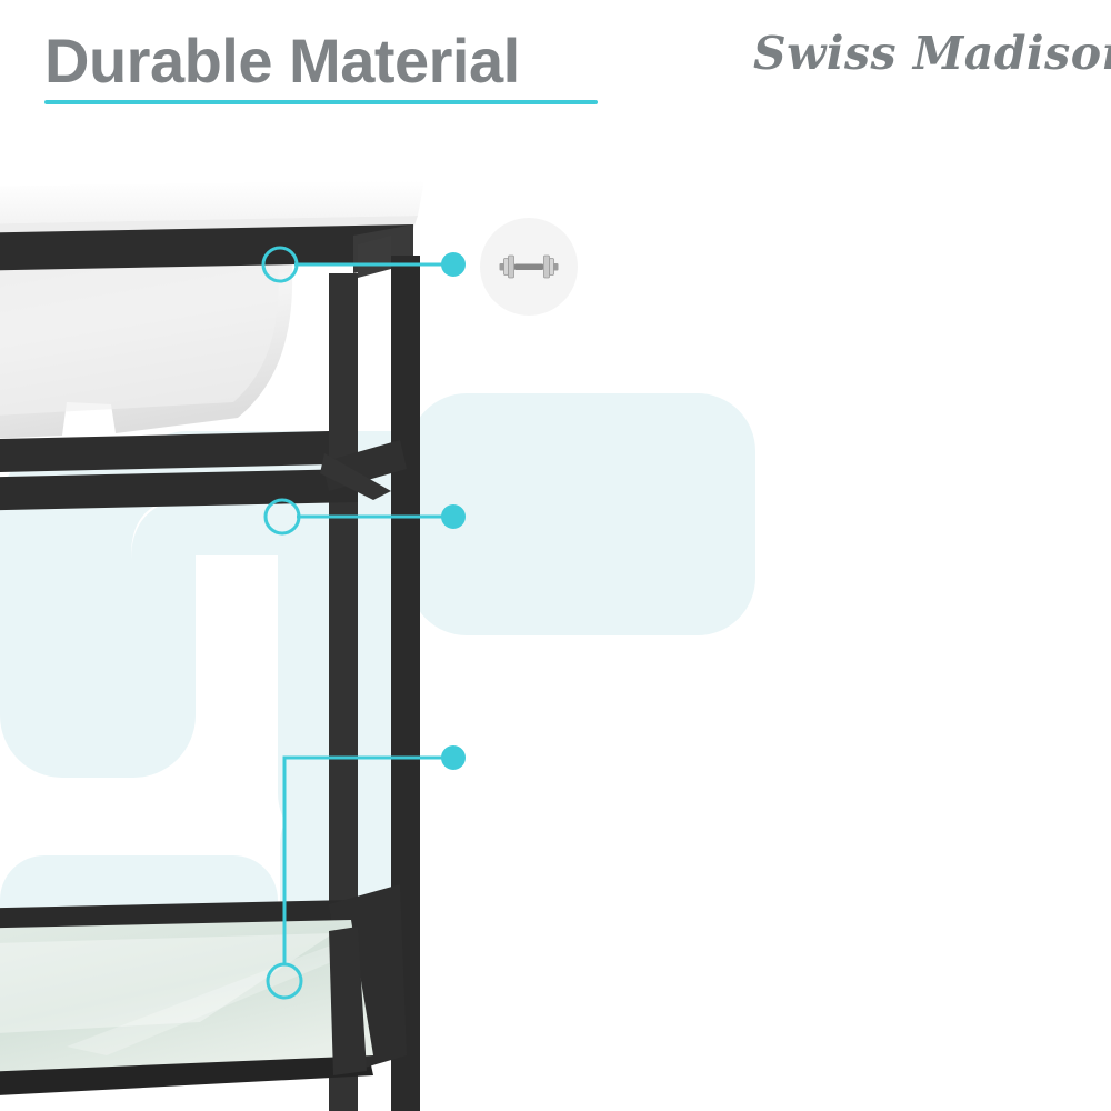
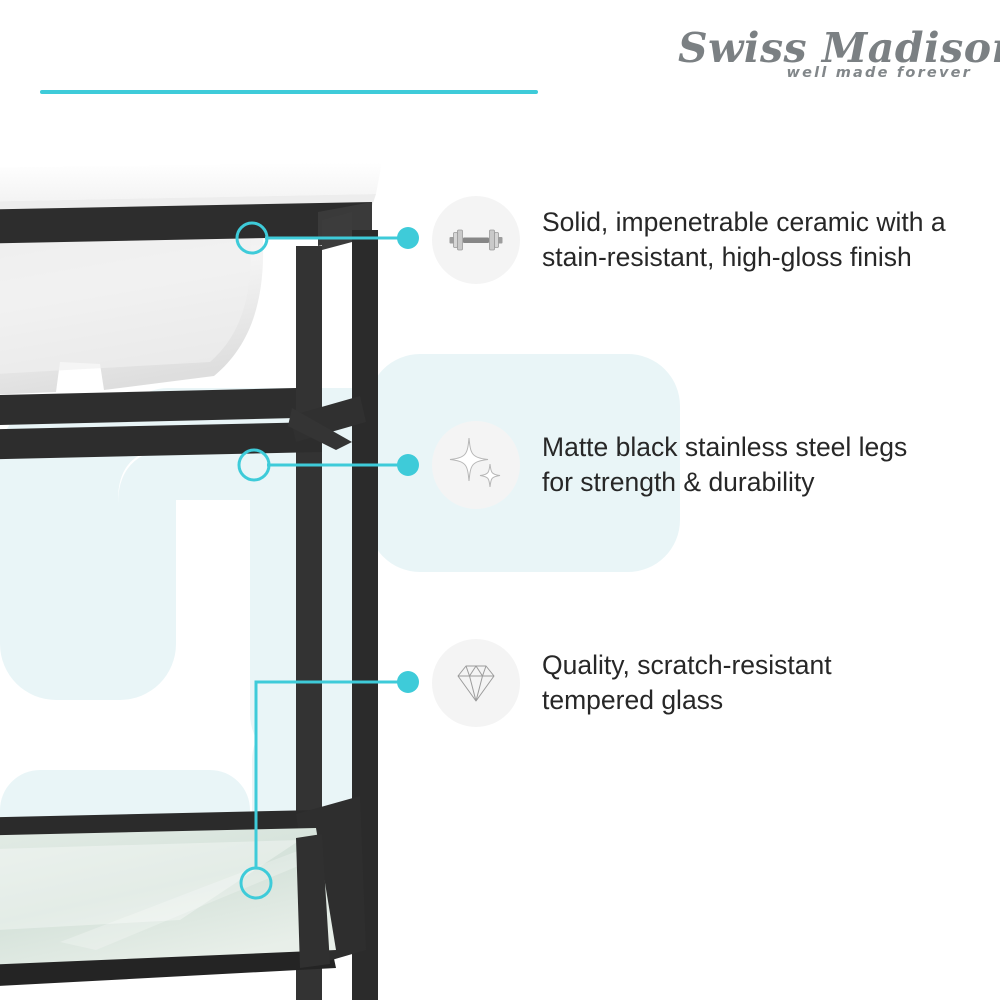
- Durable Material
  Swiss Madiso
+ well made forever
+ Solid, impenetrable ceramic with a
+ stain-resistant, high-gloss finish
+ Matte black stainless steel legs
+ for strength & durability
+ Quality, scratch-resistant
+ tempered glass
